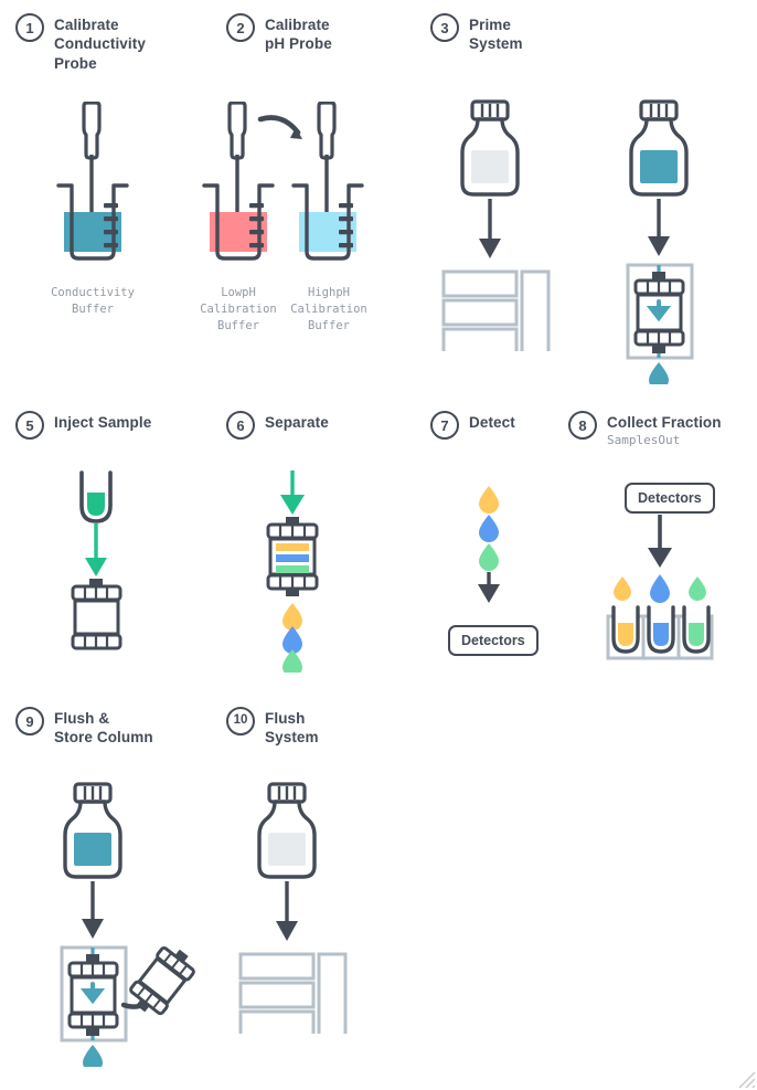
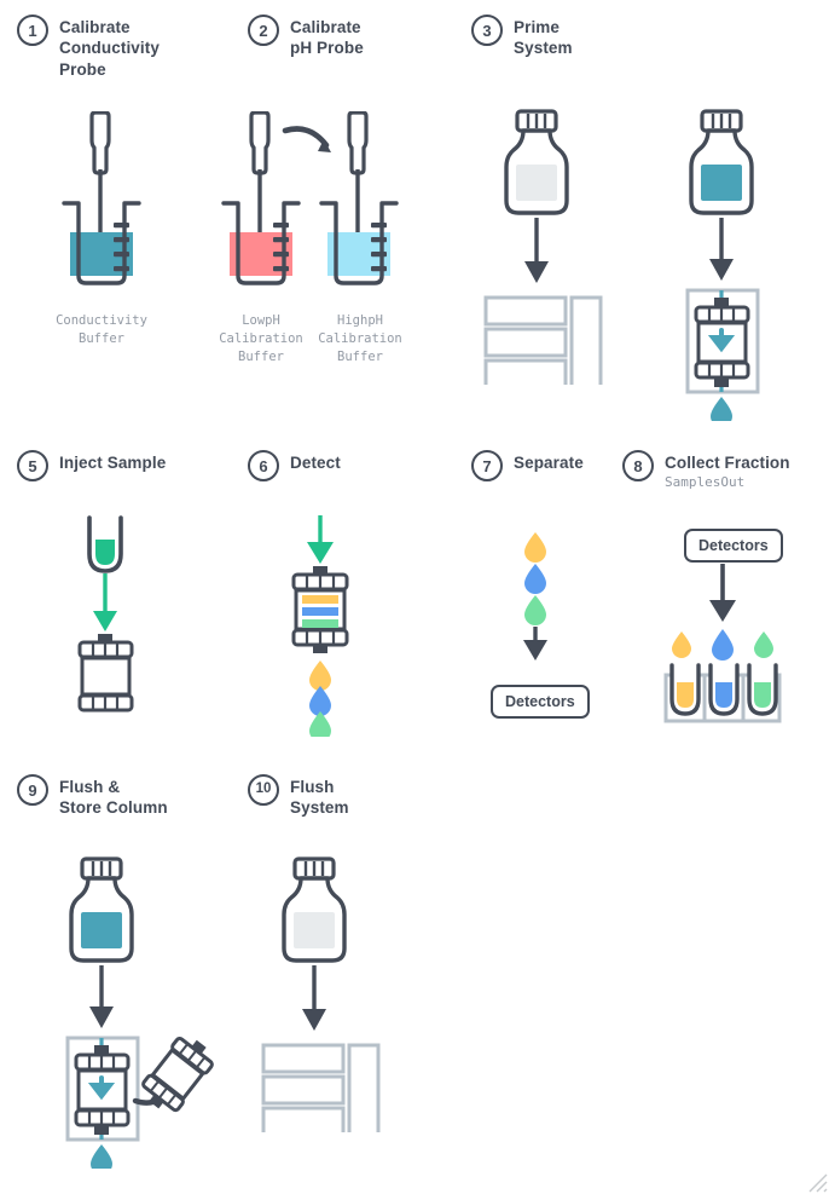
  1
  Calibrate
  Conductivity
  Probe
  Conductivity
  Buffer
  2
  Calibrate
  pH Probe
  LowpH
  Calibration
  Buffer
  HighpH
  Calibration
  Buffer
  3
  Prime
  System
  5
  Inject Sample
  6
- Separate
+ Detect
  7
- Detect
+ Separate
  Detectors
  8
  Collect Fraction
  SamplesOut
  Detectors
  9
  Flush &
  Store Column
  10
  Flush
  System
